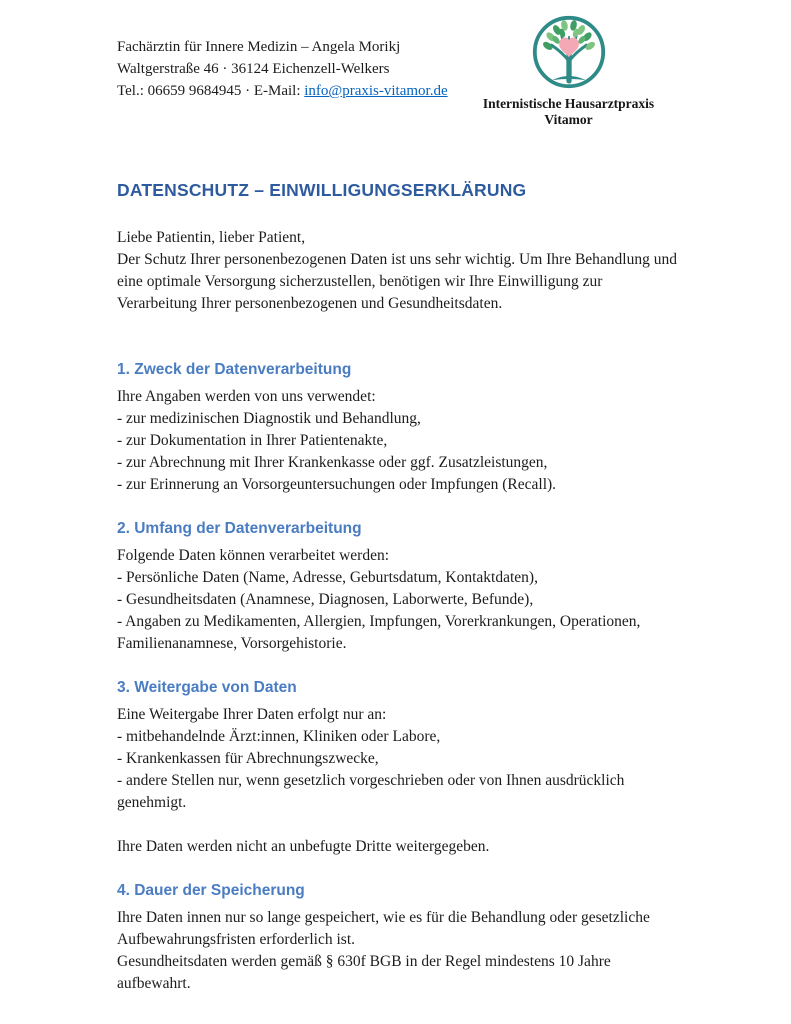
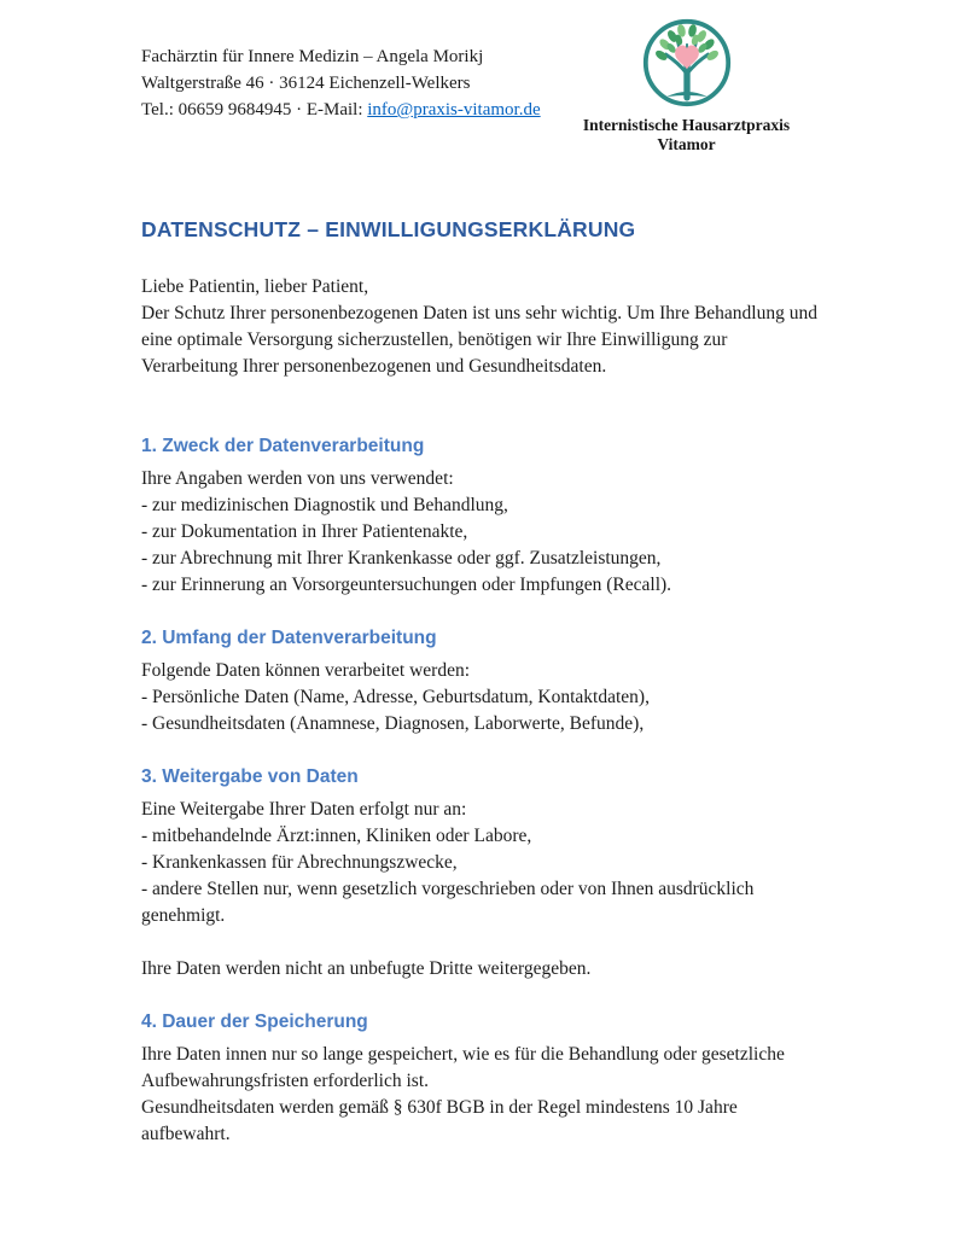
  Fachärztin für Innere Medizin – Angela Morikj
  Waltgerstraße 46 · 36124 Eichenzell-Welkers
  Tel.: 06659 9684945 · E-Mail: info@praxis-vitamor.de
  Internistische Hausarztpraxis
  Vitamor
  DATENSCHUTZ – EINWILLIGUNGSERKLÄRUNG
  Liebe Patientin, lieber Patient,
  Der Schutz Ihrer personenbezogenen Daten ist uns sehr wichtig. Um Ihre Behandlung und eine optimale Versorgung sicherzustellen, benötigen wir Ihre Einwilligung zur Verarbeitung Ihrer personenbezogenen und Gesundheitsdaten.
  1. Zweck der Datenverarbeitung
  Ihre Angaben werden von uns verwendet:
  - zur medizinischen Diagnostik und Behandlung,
  - zur Dokumentation in Ihrer Patientenakte,
  - zur Abrechnung mit Ihrer Krankenkasse oder ggf. Zusatzleistungen,
  - zur Erinnerung an Vorsorgeuntersuchungen oder Impfungen (Recall).
  2. Umfang der Datenverarbeitung
  Folgende Daten können verarbeitet werden:
  - Persönliche Daten (Name, Adresse, Geburtsdatum, Kontaktdaten),
  - Gesundheitsdaten (Anamnese, Diagnosen, Laborwerte, Befunde),
- - Angaben zu Medikamenten, Allergien, Impfungen, Vorerkrankungen, Operationen, Familienanamnese, Vorsorgehistorie.
  3. Weitergabe von Daten
  Eine Weitergabe Ihrer Daten erfolgt nur an:
  - mitbehandelnde Ärzt:innen, Kliniken oder Labore,
  - Krankenkassen für Abrechnungszwecke,
  - andere Stellen nur, wenn gesetzlich vorgeschrieben oder von Ihnen ausdrücklich genehmigt.
  Ihre Daten werden nicht an unbefugte Dritte weitergegeben.
  4. Dauer der Speicherung
  Ihre Daten innen nur so lange gespeichert, wie es für die Behandlung oder gesetzliche Aufbewahrungsfristen erforderlich ist.
  Gesundheitsdaten werden gemäß § 630f BGB in der Regel mindestens 10 Jahre aufbewahrt.
